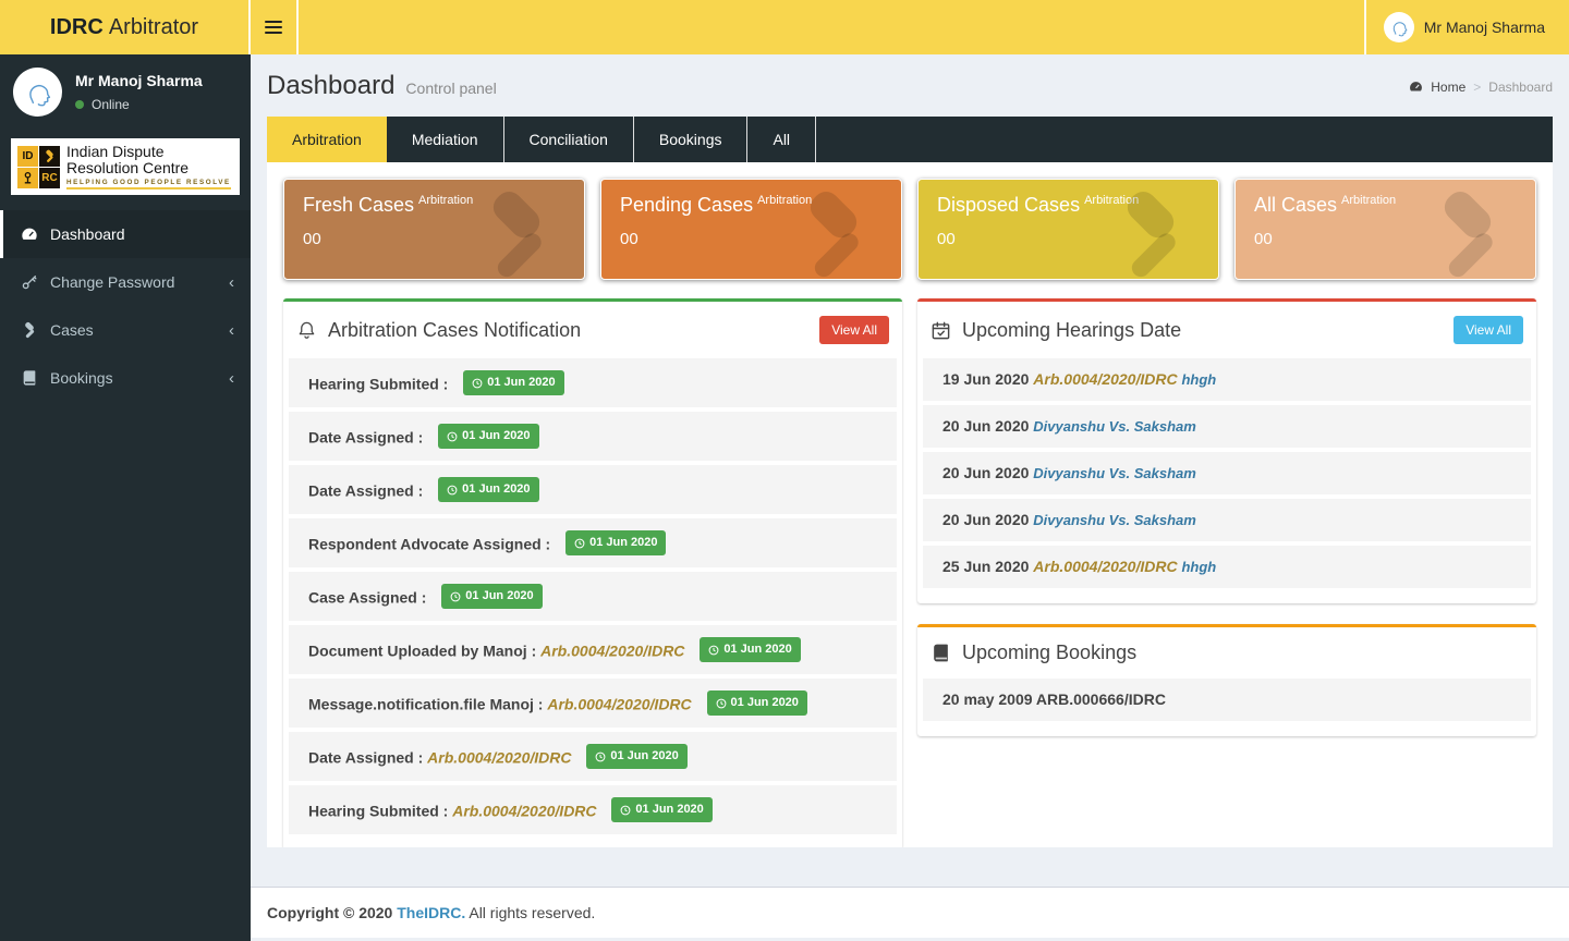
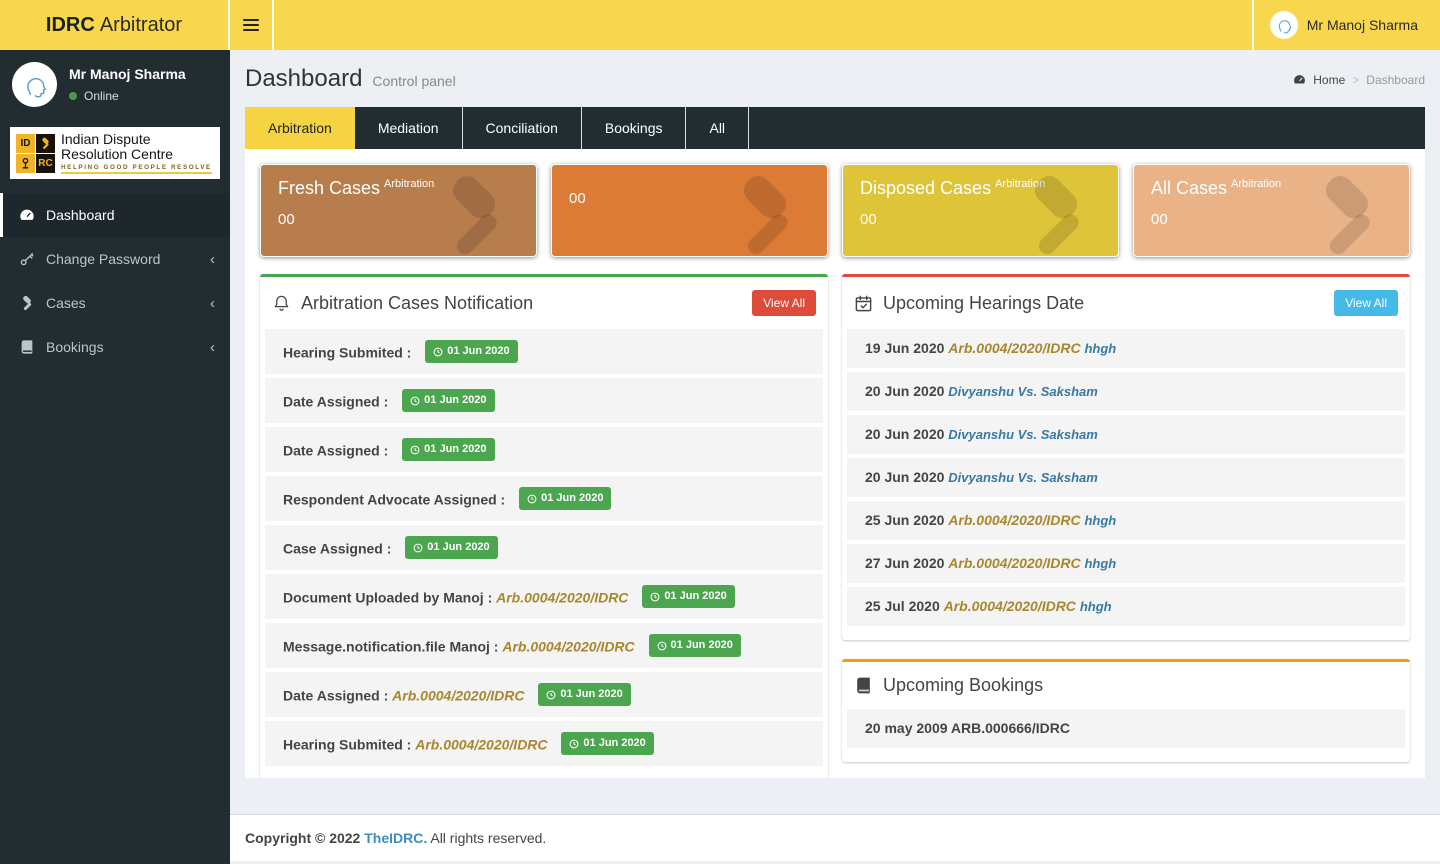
  IDRC
  Arbitrator
  Mr Manoj Sharma
  Mr Manoj Sharma
  Online
  ID
  RC
  Indian Dispute
  Resolution Centre
  Dashboard
  Change Password
  ‹
  Cases
  ‹
  Bookings
  ‹
  Dashboard
  Control panel
  Home
  >
  Dashboard
  Arbitration
  Mediation
  Conciliation
  Bookings
  All
  Fresh Cases Arbitration
  00
- Pending Cases Arbitration
  00
  Disposed Cases Arbitration
  00
  All Cases Arbitration
  00
  Arbitration Cases Notification
  View All
  Hearing Submited :
  01 Jun 2020
  Date Assigned :
  01 Jun 2020
  Date Assigned :
  01 Jun 2020
  Respondent Advocate Assigned :
  01 Jun 2020
  Case Assigned :
  01 Jun 2020
  Document Uploaded by Manoj : Arb.0004/2020/IDRC
  01 Jun 2020
  Message.notification.file Manoj : Arb.0004/2020/IDRC
  01 Jun 2020
  Date Assigned : Arb.0004/2020/IDRC
  01 Jun 2020
  Hearing Submited : Arb.0004/2020/IDRC
  01 Jun 2020
  Upcoming Hearings Date
  View All
  19 Jun 2020 Arb.0004/2020/IDRC hhgh
  20 Jun 2020 Divyanshu Vs. Saksham
  20 Jun 2020 Divyanshu Vs. Saksham
  20 Jun 2020 Divyanshu Vs. Saksham
  25 Jun 2020 Arb.0004/2020/IDRC hhgh
+ 27 Jun 2020 Arb.0004/2020/IDRC hhgh
+ 25 Jul 2020 Arb.0004/2020/IDRC hhgh
  Upcoming Bookings
  20 may 2009 ARB.000666/IDRC
- Copyright © 2020 TheIDRC. All rights reserved.
+ Copyright © 2022 TheIDRC. All rights reserved.
